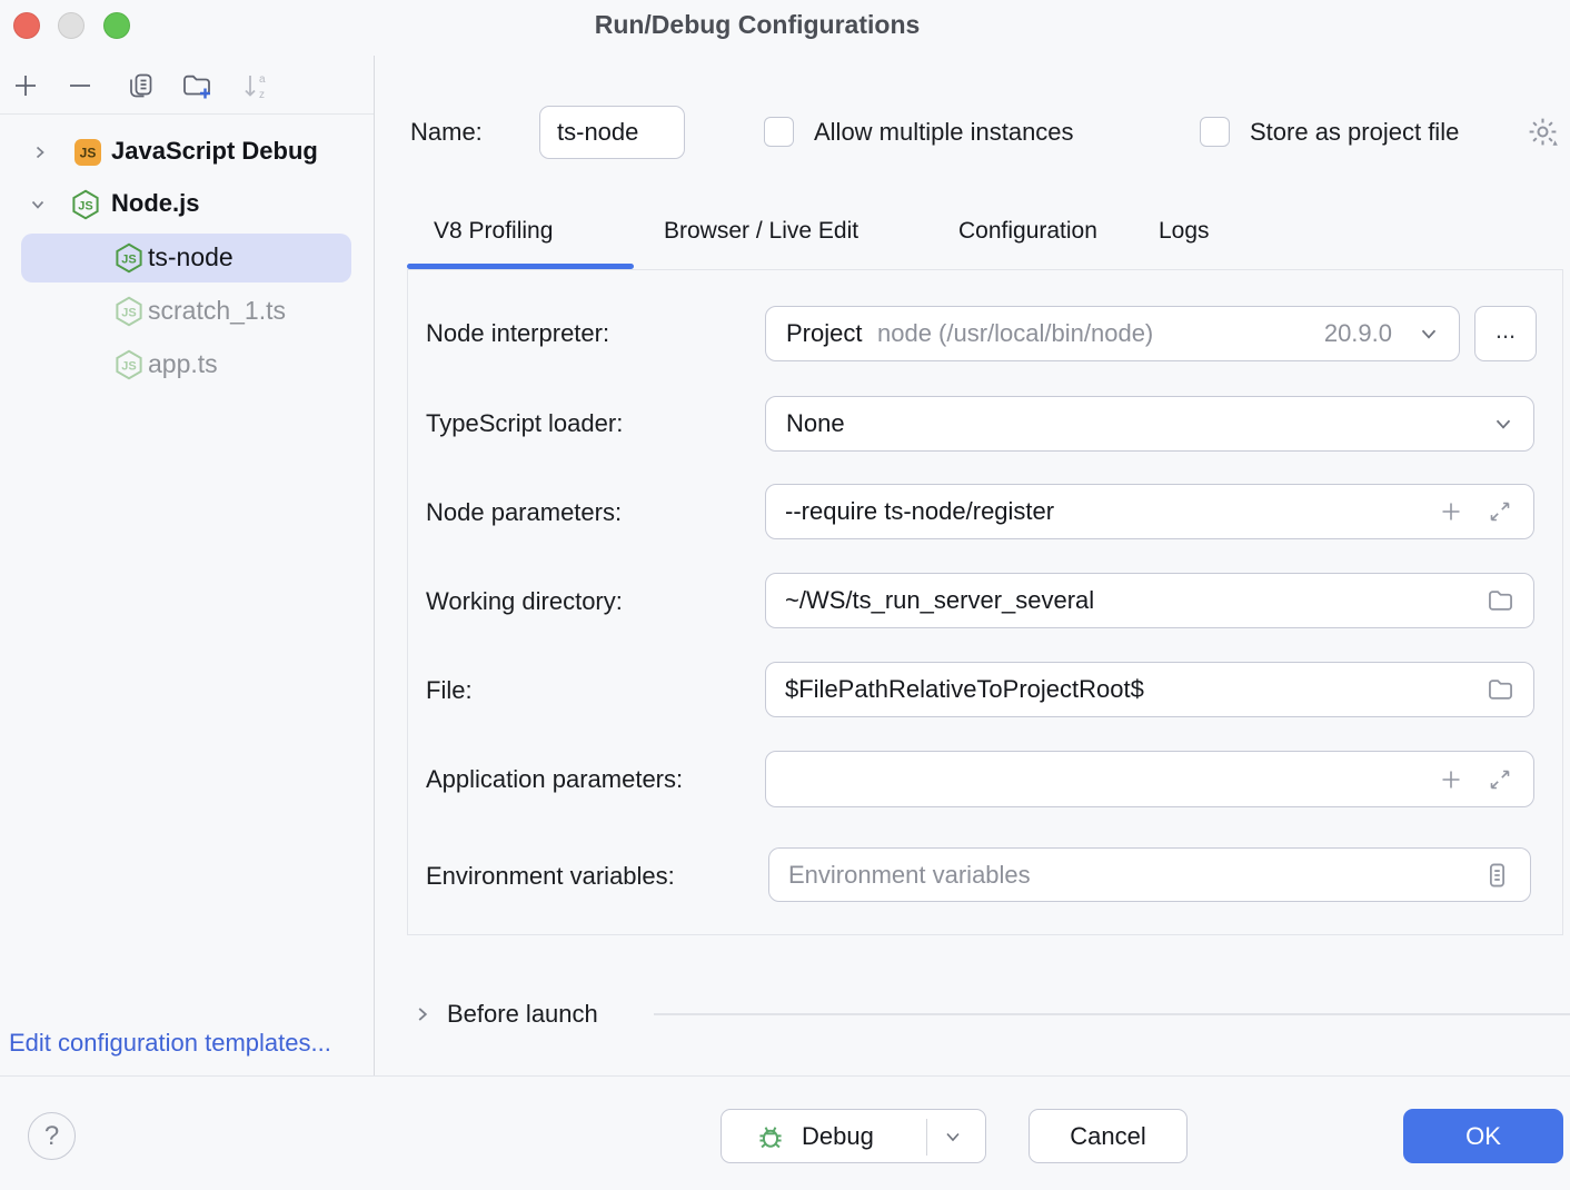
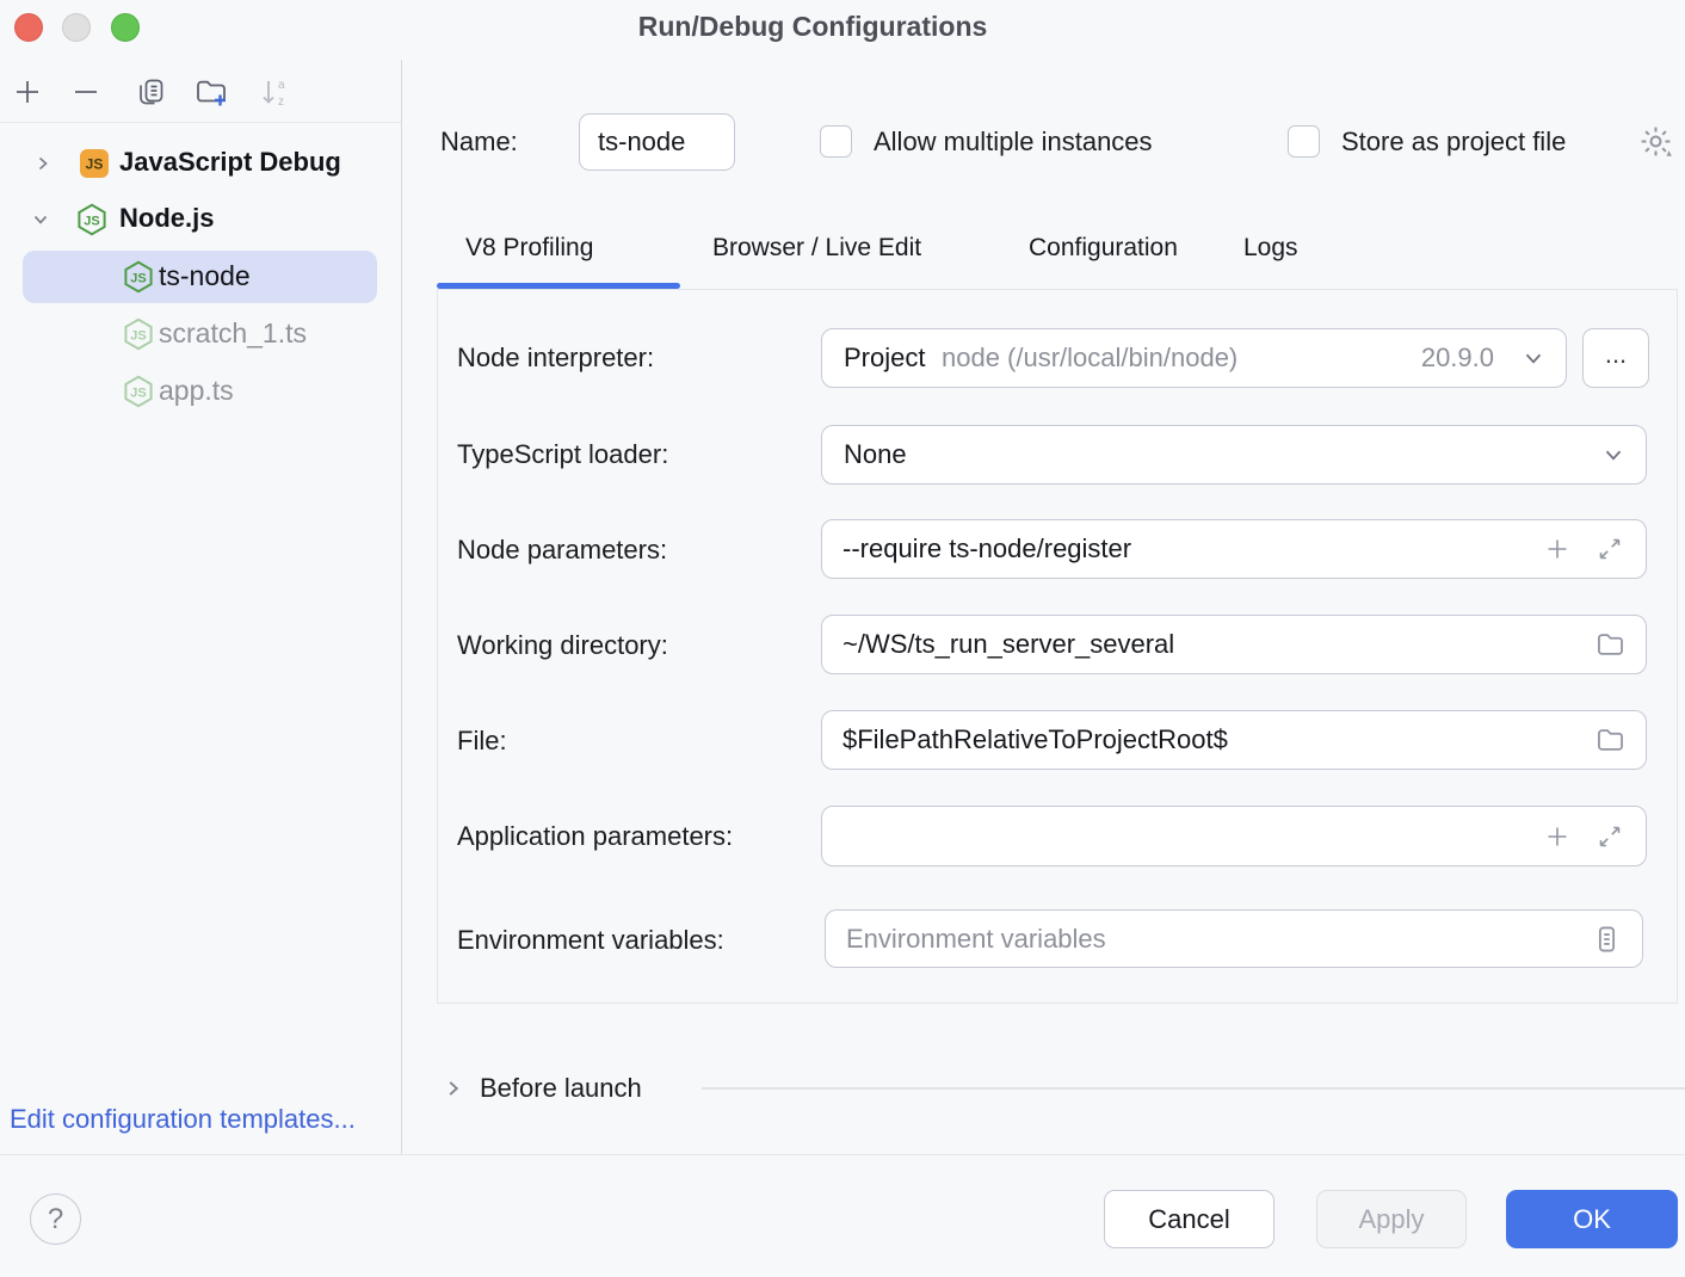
  Run/Debug Configurations
  a
  z
  JS
  JavaScript Debug
  JS
  Node.js
  JS
  ts-node
  JS
  scratch_1.ts
  JS
  app.ts
  Name:
  ts-node
  Allow multiple instances
  Store as project file
  V8 Profiling
  Browser / Live Edit
  Configuration
  Logs
  Node interpreter:
  Project
  node (/usr/local/bin/node)
  20.9.0
  ...
  TypeScript loader:
  None
  Node parameters:
  --require ts-node/register
  Working directory:
  ~/WS/ts_run_server_several
  File:
  $FilePathRelativeToProjectRoot$
  Application parameters:
  Environment variables:
  Environment variables
  Before launch
  Edit configuration templates...
  ?
- Debug
  Cancel
+ Apply
  OK
